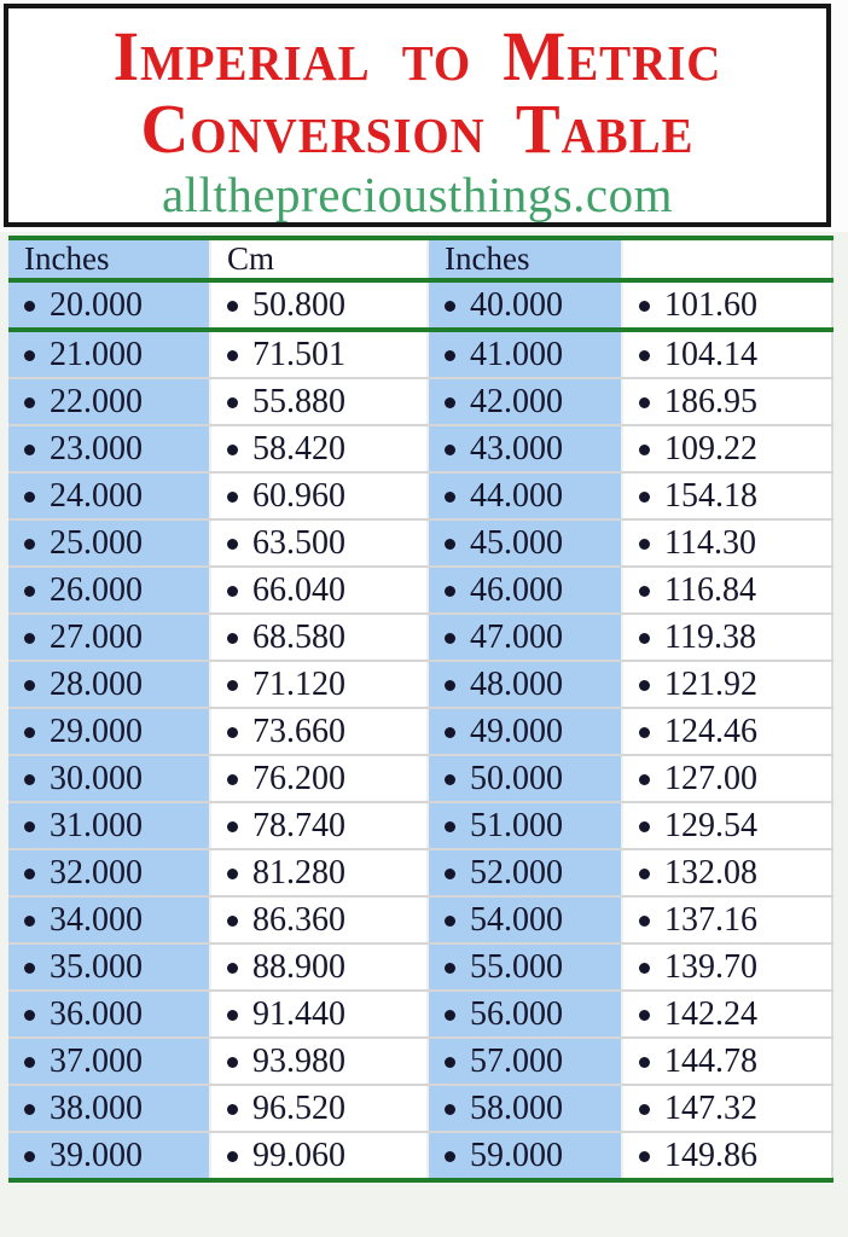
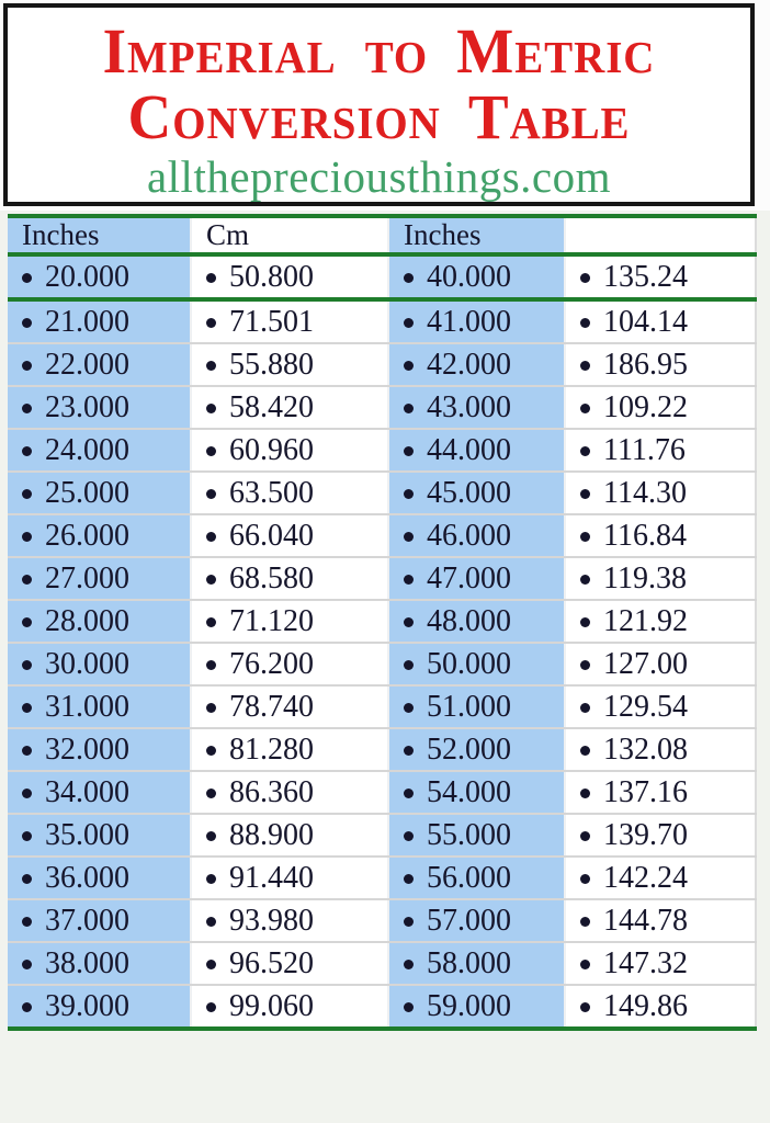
  Imperial to Metric
  Conversion Table
  allthepreciousthings.com
  Inches	Cm	Inches
- 20.000	50.800	40.000	101.60
+ 20.000	50.800	40.000	135.24
  21.000	71.501	41.000	104.14
  22.000	55.880	42.000	186.95
  23.000	58.420	43.000	109.22
- 24.000	60.960	44.000	154.18
+ 24.000	60.960	44.000	111.76
  25.000	63.500	45.000	114.30
  26.000	66.040	46.000	116.84
  27.000	68.580	47.000	119.38
  28.000	71.120	48.000	121.92
- 29.000	73.660	49.000	124.46
  30.000	76.200	50.000	127.00
  31.000	78.740	51.000	129.54
  32.000	81.280	52.000	132.08
  34.000	86.360	54.000	137.16
  35.000	88.900	55.000	139.70
  36.000	91.440	56.000	142.24
  37.000	93.980	57.000	144.78
  38.000	96.520	58.000	147.32
  39.000	99.060	59.000	149.86
